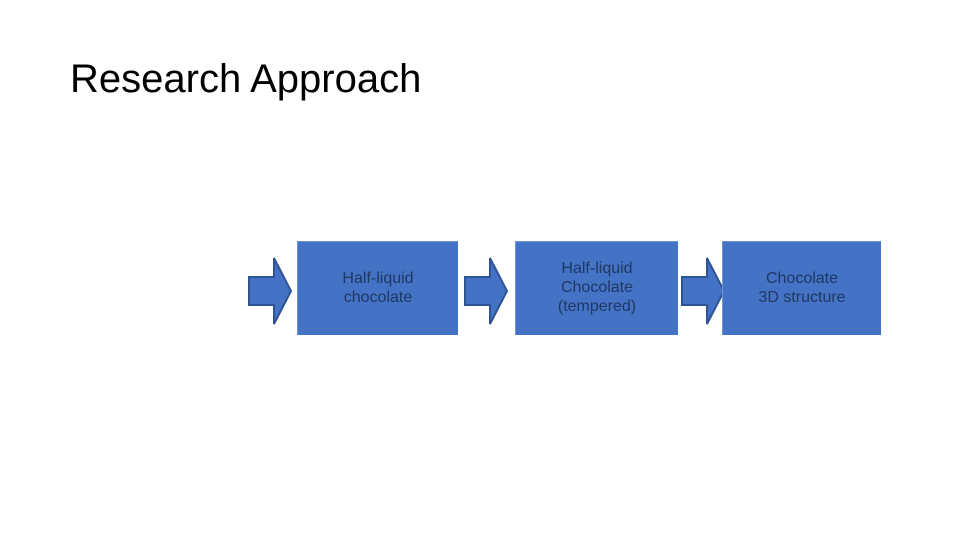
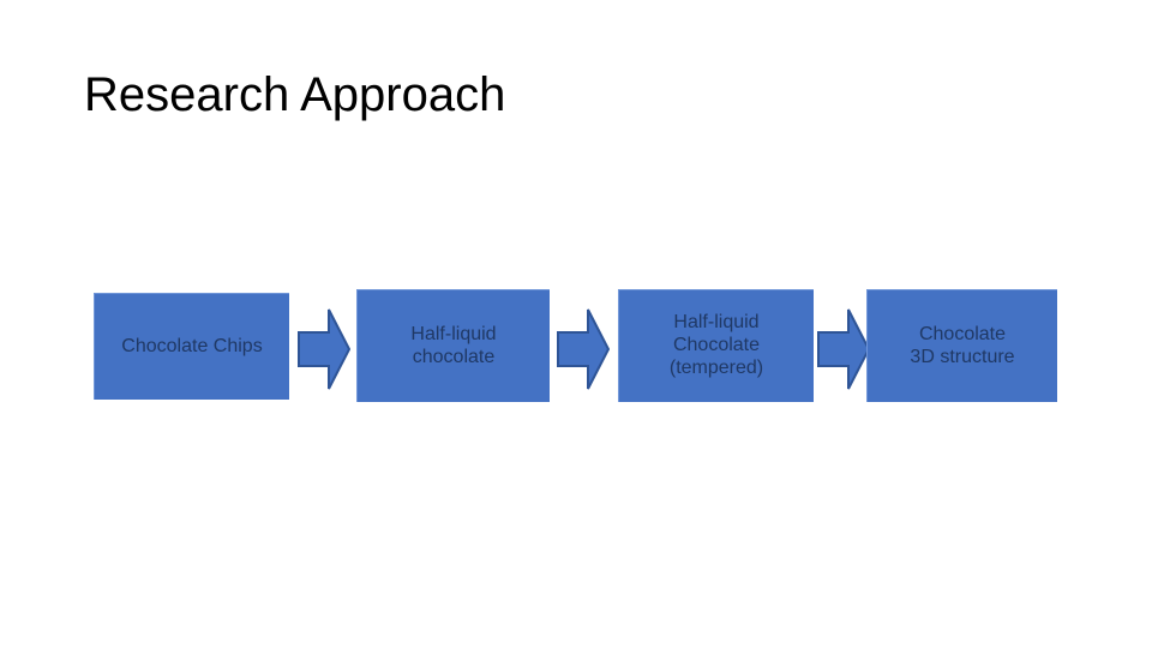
  Research Approach
+ Chocolate Chips
  Half-liquid
  chocolate
  Half-liquid
  Chocolate
  (tempered)
  Chocolate
  3D structure
